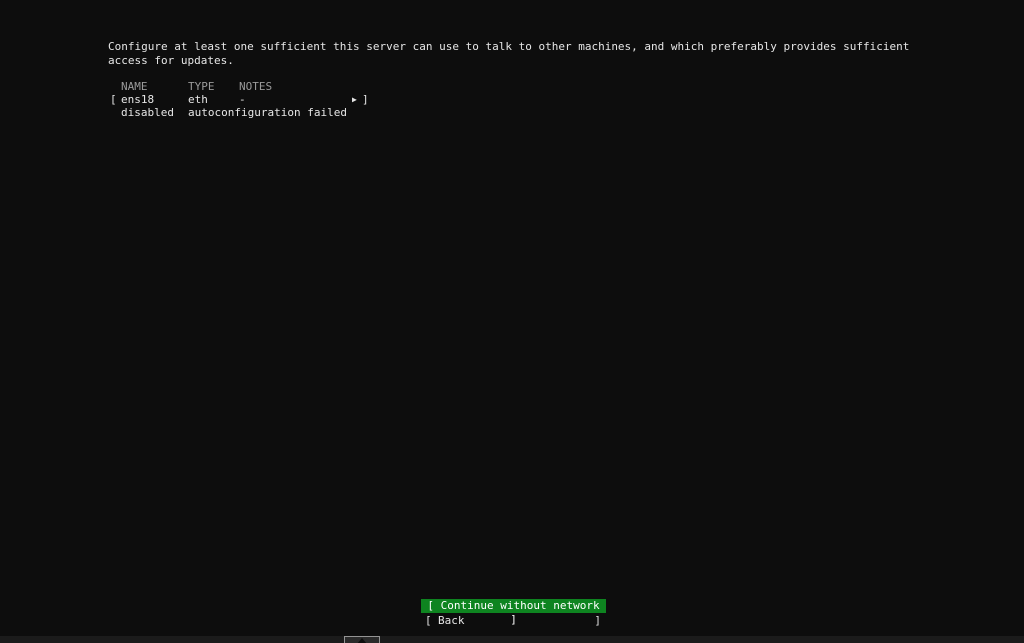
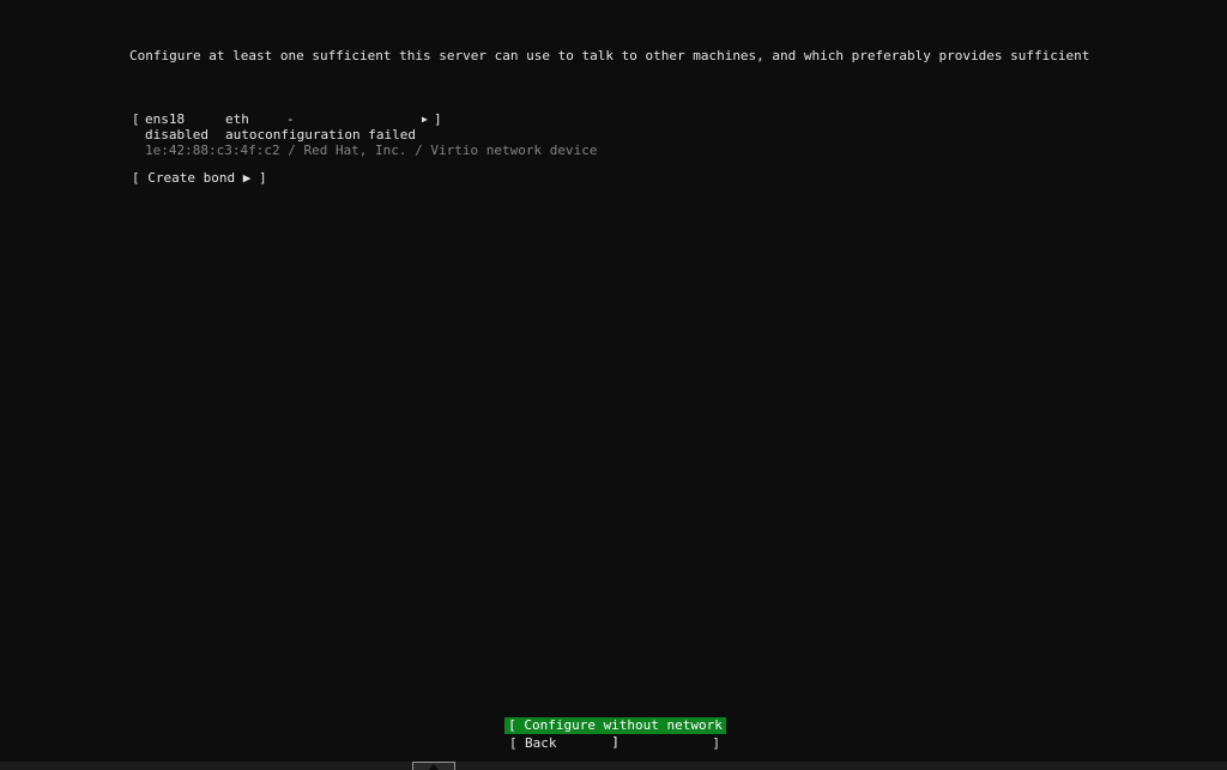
  Configure at least one sufficient this server can use to talk to other machines, and which preferably provides sufficient
- access for updates.
- NAME
- TYPE
- NOTES
  [
  ens18
  eth
  -
  ▶
  ]
  disabled
  autoconfiguration failed
+ 1e:42:88:c3:4f:c2 / Red Hat, Inc. / Virtio network device
+ [ Create bond ▶ ]
- [ Continue without network ]
+ [ Configure without network ]
  [
  Back
  ]
